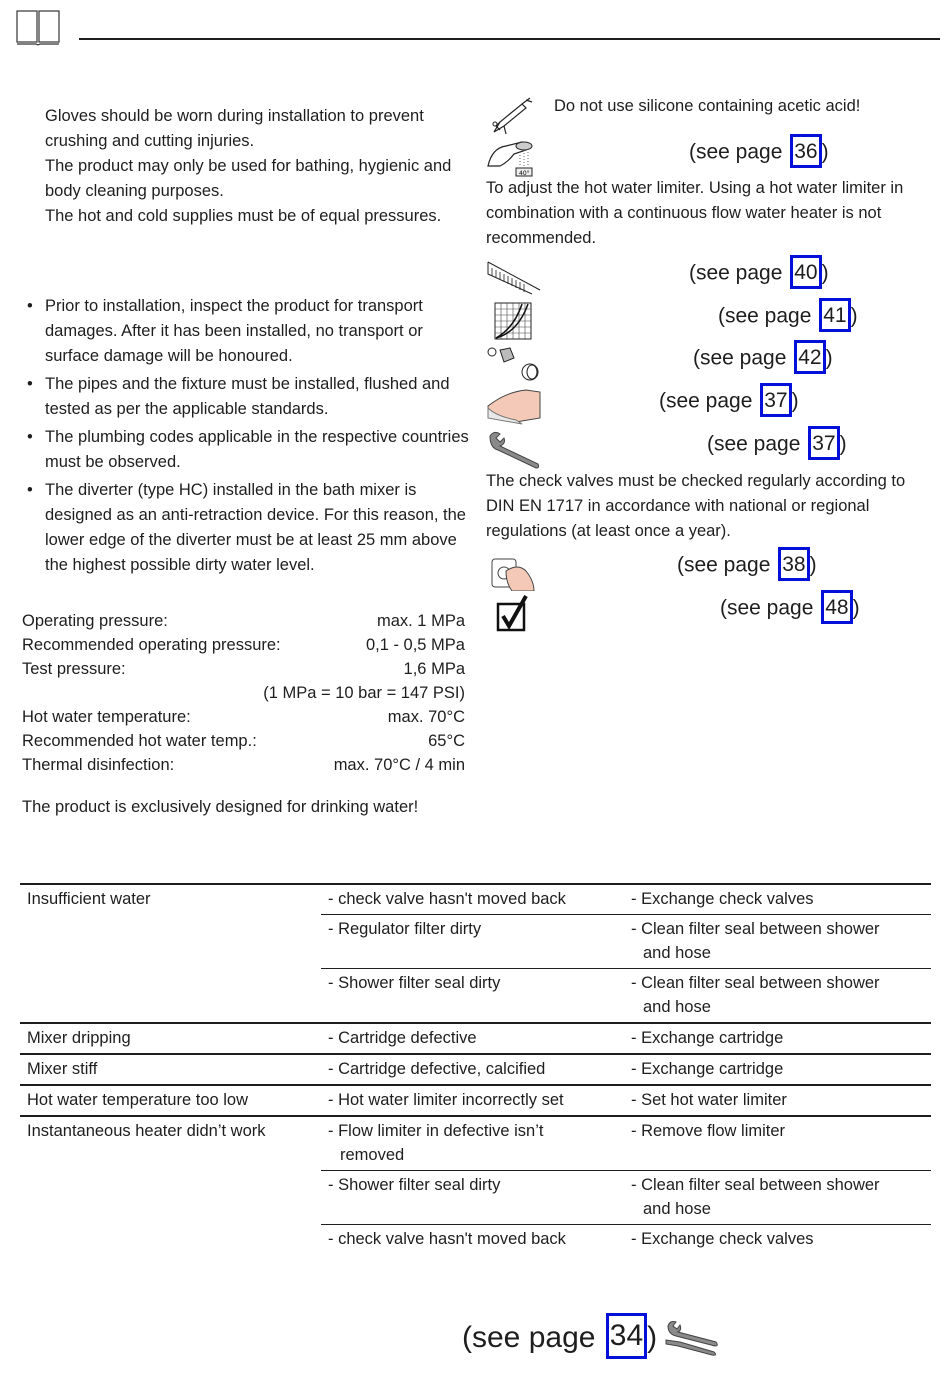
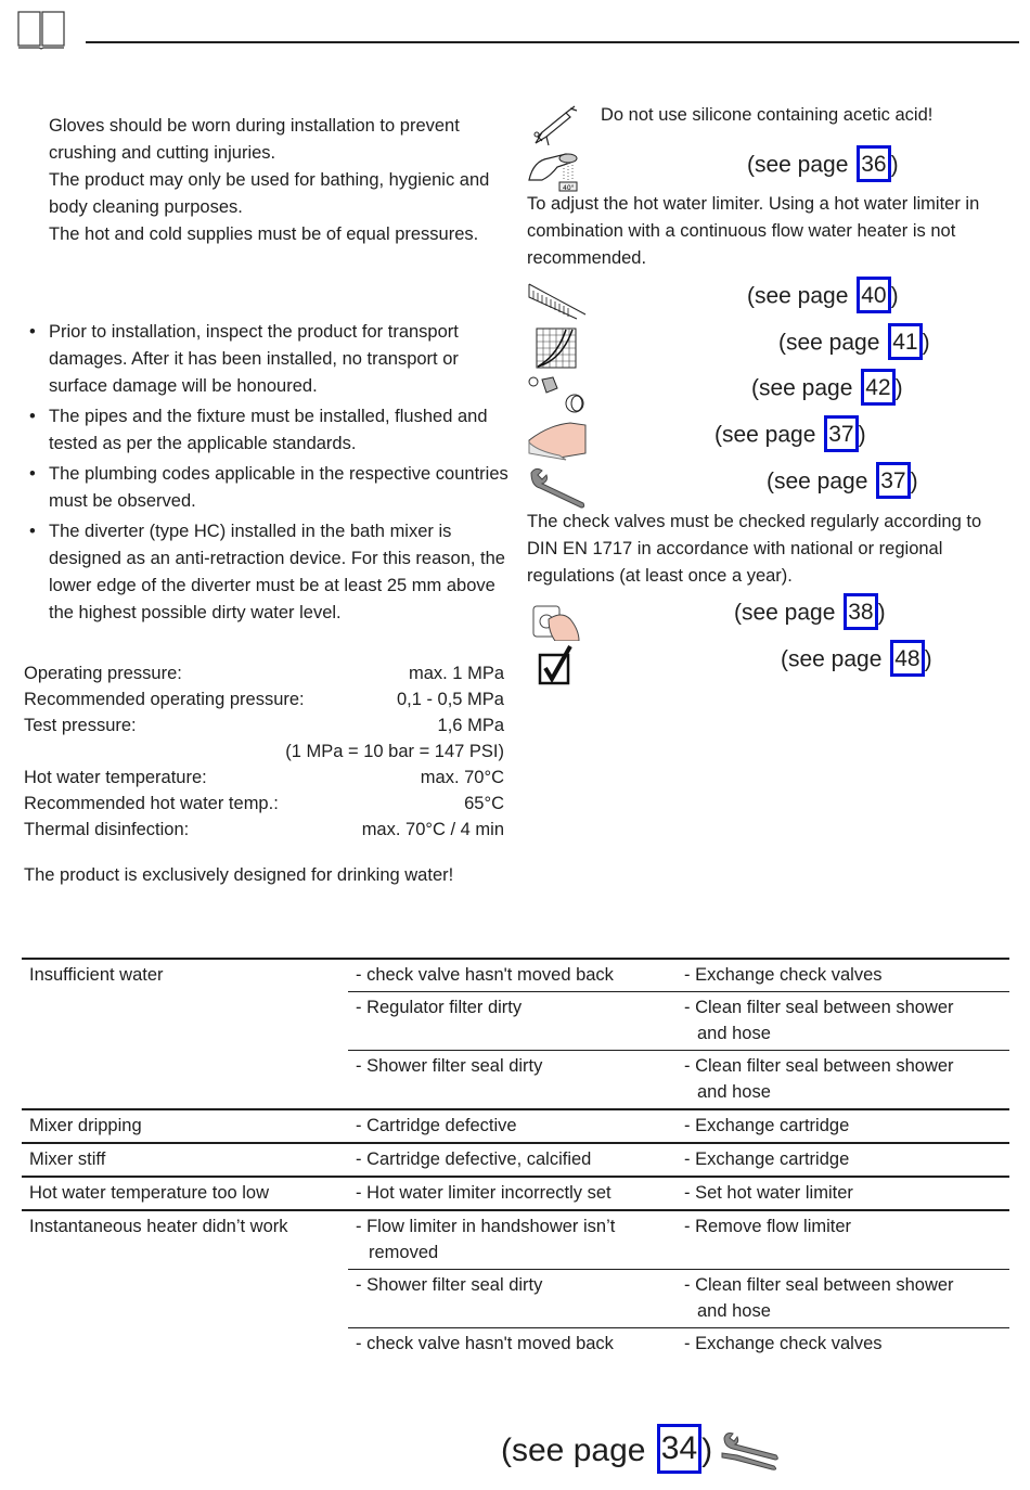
  Gloves should be worn during installation to prevent crushing and cutting injuries.
  The product may only be used for bathing, hygienic and body cleaning purposes.
  The hot and cold supplies must be of equal pressures.
  •
  Prior to installation, inspect the product for transport damages. After it has been installed, no transport or surface damage will be honoured.
  •
  The pipes and the fixture must be installed, flushed and tested as per the applicable standards.
  •
  The plumbing codes applicable in the respective countries must be observed.
  •
  The diverter (type HC) installed in the bath mixer is designed as an anti-retraction device. For this reason, the lower edge of the diverter must be at least 25 mm above the highest possible dirty water level.
  Operating pressure:
  max. 1 MPa
  Recommended operating pressure:
  0,1 - 0,5 MPa
  Test pressure:
  1,6 MPa
  (1 MPa = 10 bar = 147 PSI)
  Hot water temperature:
  max. 70°C
  Recommended hot water temp.:
  65°C
  Thermal disinfection:
  max. 70°C / 4 min
  The product is exclusively designed for drinking water!
  Do not use silicone containing acetic acid!
  (see page 36 )
  To adjust the hot water limiter. Using a hot water limiter in combination with a continuous flow water heater is not recommended.
  (see page 40 )
  (see page 41 )
  (see page 42 )
  (see page 37 )
  (see page 37 )
  The check valves must be checked regularly according to DIN EN 1717 in accordance with national or regional regulations (at least once a year).
  (see page 38 )
  (see page 48 )
  Insufficient water	- check valve hasn't moved back	- Exchange check valves
  - Regulator filter dirty	- Clean filter seal between showerand hose
  - Shower filter seal dirty	- Clean filter seal between showerand hose
  Mixer dripping	- Cartridge defective	- Exchange cartridge
  Mixer stiff	- Cartridge defective, calcified	- Exchange cartridge
  Hot water temperature too low	- Hot water limiter incorrectly set	- Set hot water limiter
- Instantaneous heater didn’t work	- Flow limiter in defective isn’tremoved	- Remove flow limiter
+ Instantaneous heater didn’t work	- Flow limiter in handshower isn’tremoved	- Remove flow limiter
  - Shower filter seal dirty	- Clean filter seal between showerand hose
  - check valve hasn't moved back	- Exchange check valves
  (see page 34 )
